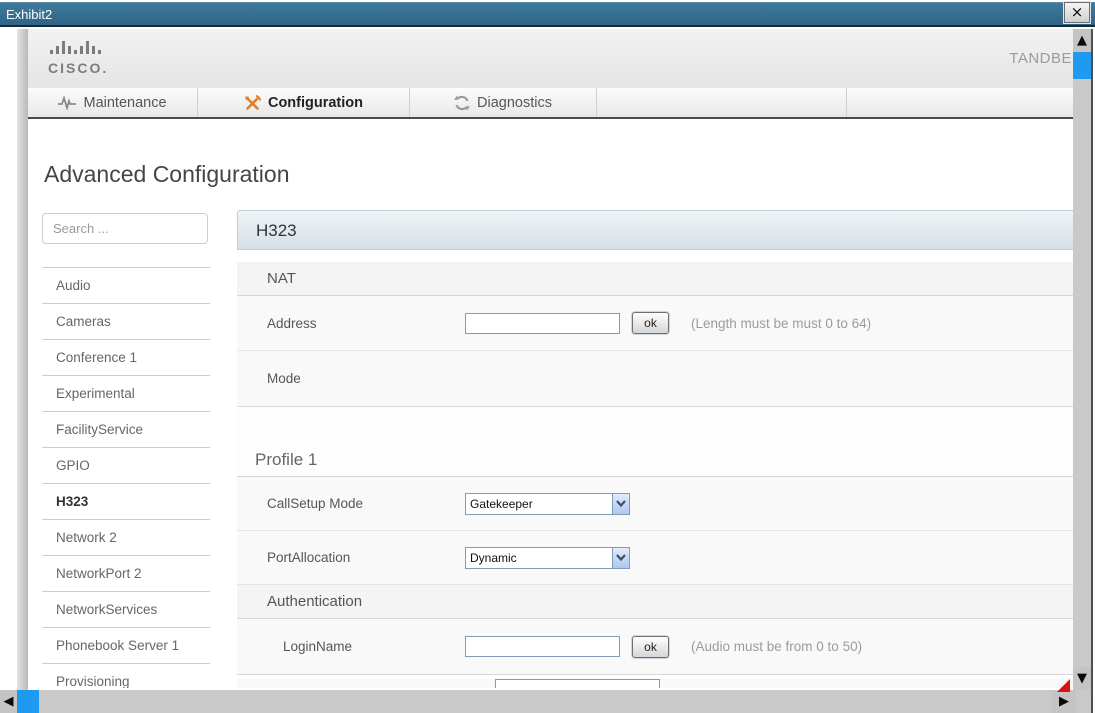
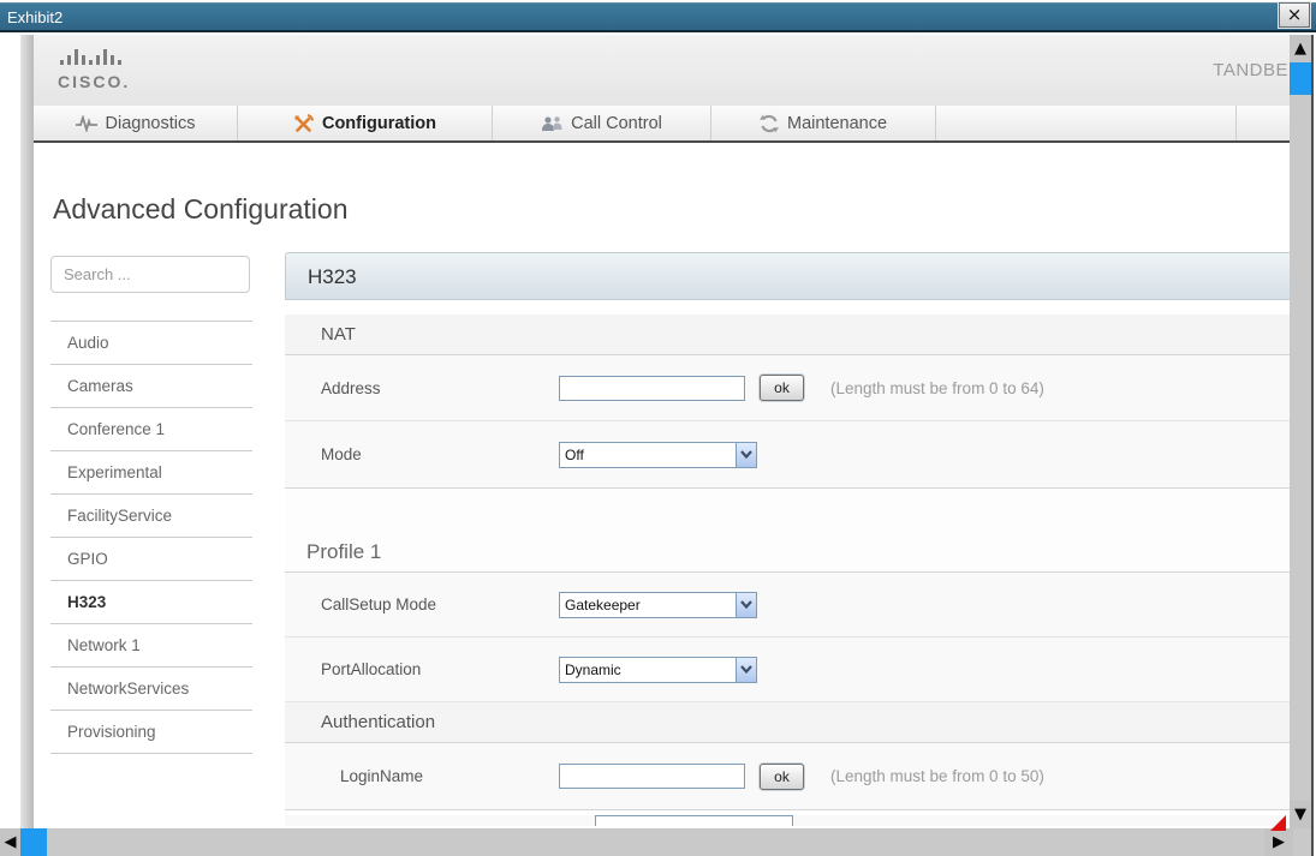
  Exhibit2
  ×
  CISCO.
  TANDBE
- Maintenance
+ Diagnostics
  Configuration
+ Call Control
- Diagnostics
+ Maintenance
  Advanced Configuration
  Search ...
  Audio
  Cameras
  Conference 1
  Experimental
  FacilityService
  GPIO
  H323
- Network 2
+ Network 1
- NetworkPort 2
  NetworkServices
- Phonebook Server 1
  Provisioning
  H323
  NAT
  Address
  ok
- (Length must be must 0 to 64)
+ (Length must be from 0 to 64)
  Mode
+ Off
  Profile 1
  CallSetup Mode
  Gatekeeper
  PortAllocation
  Dynamic
  Authentication
  LoginName
  ok
- (Audio must be from 0 to 50)
+ (Length must be from 0 to 50)
  ▲
  ▼
  ◀
  ▶
